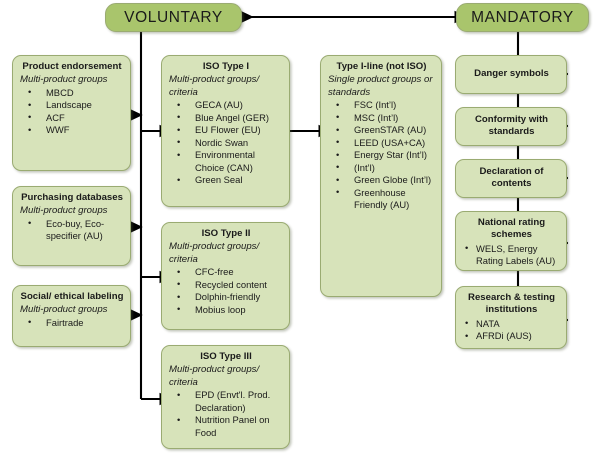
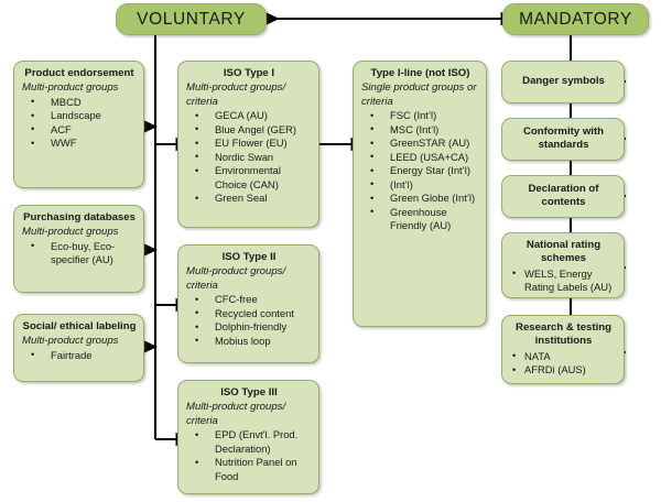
  VOLUNTARY
  MANDATORY
  Product endorsement
  Multi-product groups
  MBCD
  Landscape
  ACF
  WWF
  Purchasing databases
  Multi-product groups
  Eco-buy, Eco-specifier (AU)
  Social/ ethical labeling
  Multi-product groups
  Fairtrade
  ISO Type I
  Multi-product groups/ criteria
  GECA (AU)
  Blue Angel (GER)
  EU Flower (EU)
  Nordic Swan
  Environmental Choice (CAN)
  Green Seal
  ISO Type II
  Multi-product groups/ criteria
  CFC-free
  Recycled content
  Dolphin-friendly
  Mobius loop
  ISO Type III
  Multi-product groups/ criteria
  EPD (Envt'l. Prod. Declaration)
  Nutrition Panel on Food
  Type I-line (not ISO)
- Single product groups or standards
+ Single product groups or criteria
  FSC (Int’l)
  MSC (Int’l)
  GreenSTAR (AU)
  LEED (USA+CA)
  Energy Star (Int’l)
  (Int’l)
  Green Globe (Int’l)
  Greenhouse Friendly (AU)
  Danger symbols
  Conformity with standards
  Declaration of contents
  National rating schemes
  WELS, Energy Rating Labels (AU)
  Research & testing institutions
  NATA
  AFRDi (AUS)
